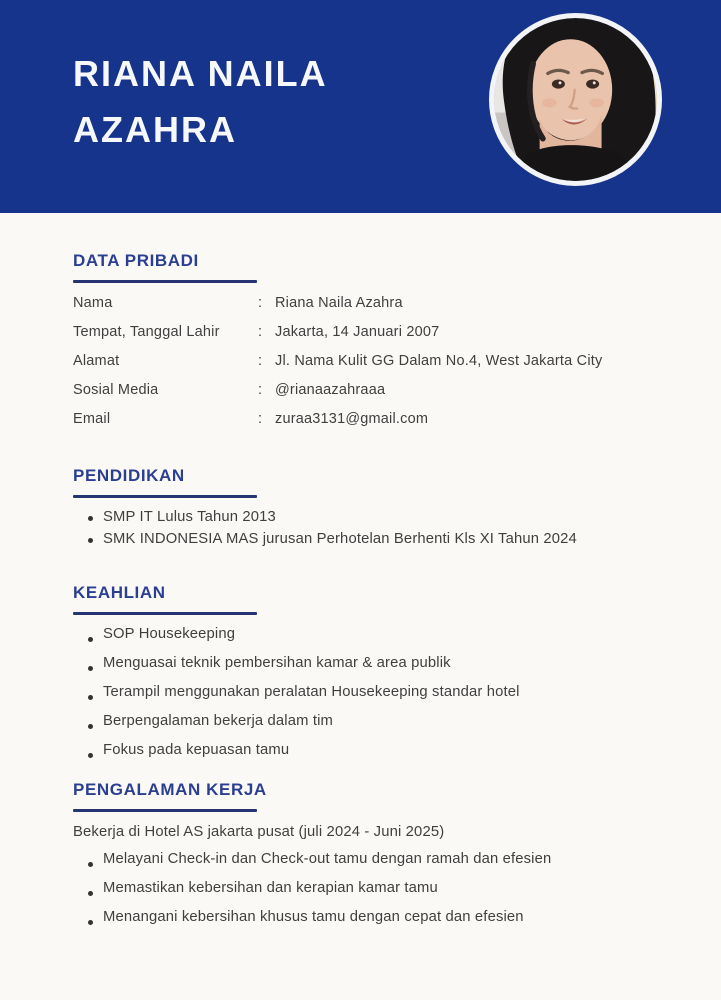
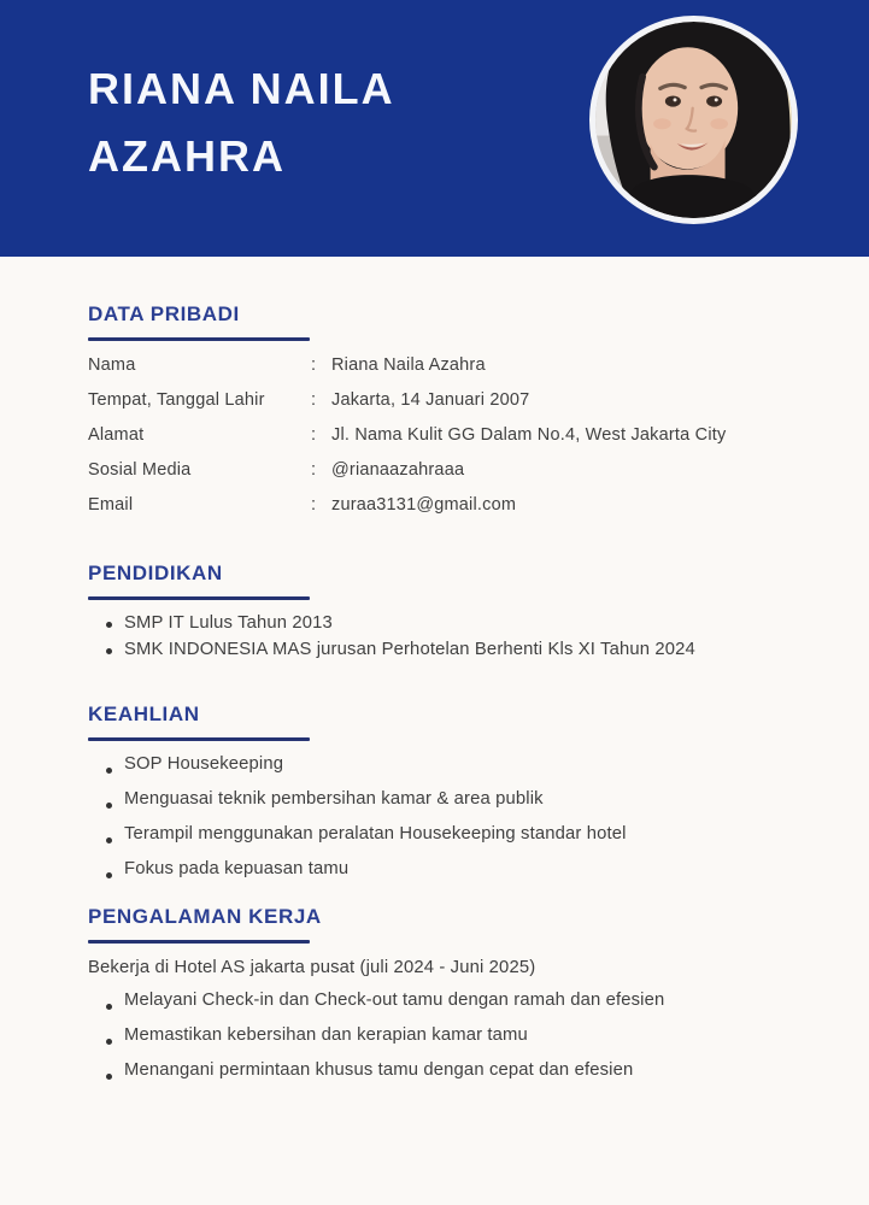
  RIANA NAILA
  AZAHRA
  DATA PRIBADI
  Nama
  :
  Riana Naila Azahra
  Tempat, Tanggal Lahir
  :
  Jakarta, 14 Januari 2007
  Alamat
  :
  Jl. Nama Kulit GG Dalam No.4, West Jakarta City
  Sosial Media
  :
  @rianaazahraaa
  Email
  :
  zuraa3131@gmail.com
  PENDIDIKAN
  SMP IT Lulus Tahun 2013
  SMK INDONESIA MAS jurusan Perhotelan Berhenti Kls XI Tahun 2024
  KEAHLIAN
  SOP Housekeeping
  Menguasai teknik pembersihan kamar & area publik
  Terampil menggunakan peralatan Housekeeping standar hotel
- Berpengalaman bekerja dalam tim
  Fokus pada kepuasan tamu
  PENGALAMAN KERJA
  Bekerja di Hotel AS jakarta pusat (juli 2024 - Juni 2025)
  Melayani Check-in dan Check-out tamu dengan ramah dan efesien
  Memastikan kebersihan dan kerapian kamar tamu
- Menangani kebersihan khusus tamu dengan cepat dan efesien
+ Menangani permintaan khusus tamu dengan cepat dan efesien
